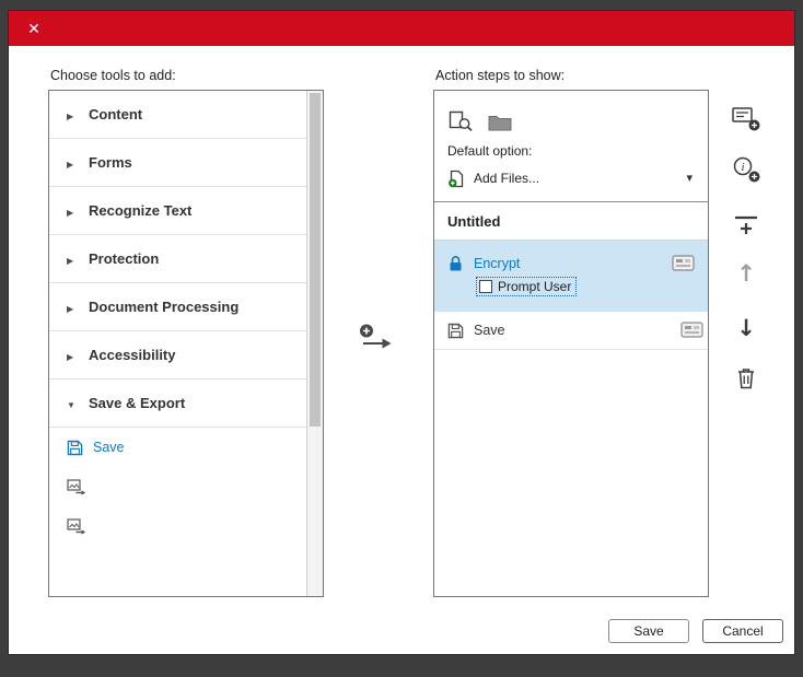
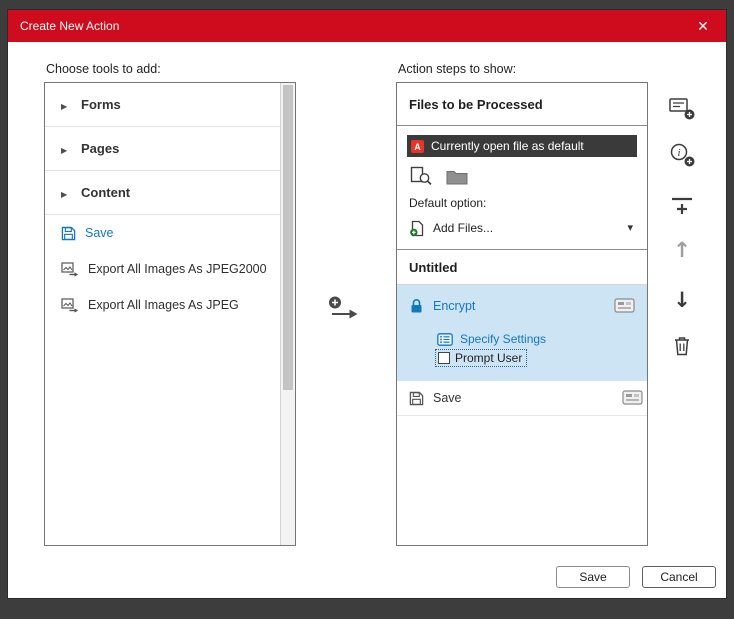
+ Create New Action
  ✕
  Choose tools to add:
  Action steps to show:
- Content
+ Forms
+ Pages
- Forms
+ Content
- Recognize Text
- Protection
- Document Processing
- Accessibility
- Save & Export
  Save
+ Export All Images As JPEG2000
+ Export All Images As JPEG
+ Files to be Processed
+ A
+ Currently open file as default
  Default option:
  Add Files...
  ▾
  Untitled
  Encrypt
+ Specify Settings
  Prompt User
  Save
  i
  ↑
  ↓
  Save
  Cancel
